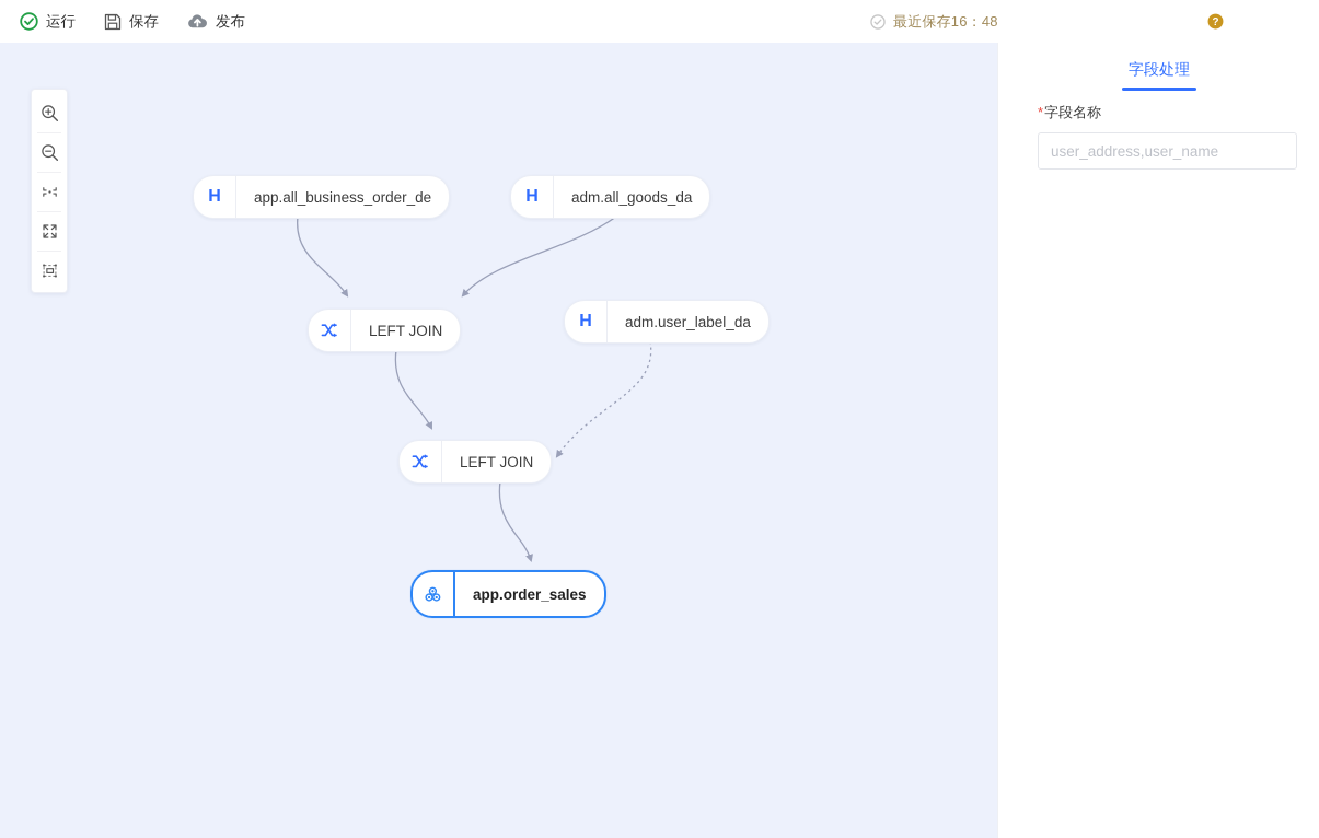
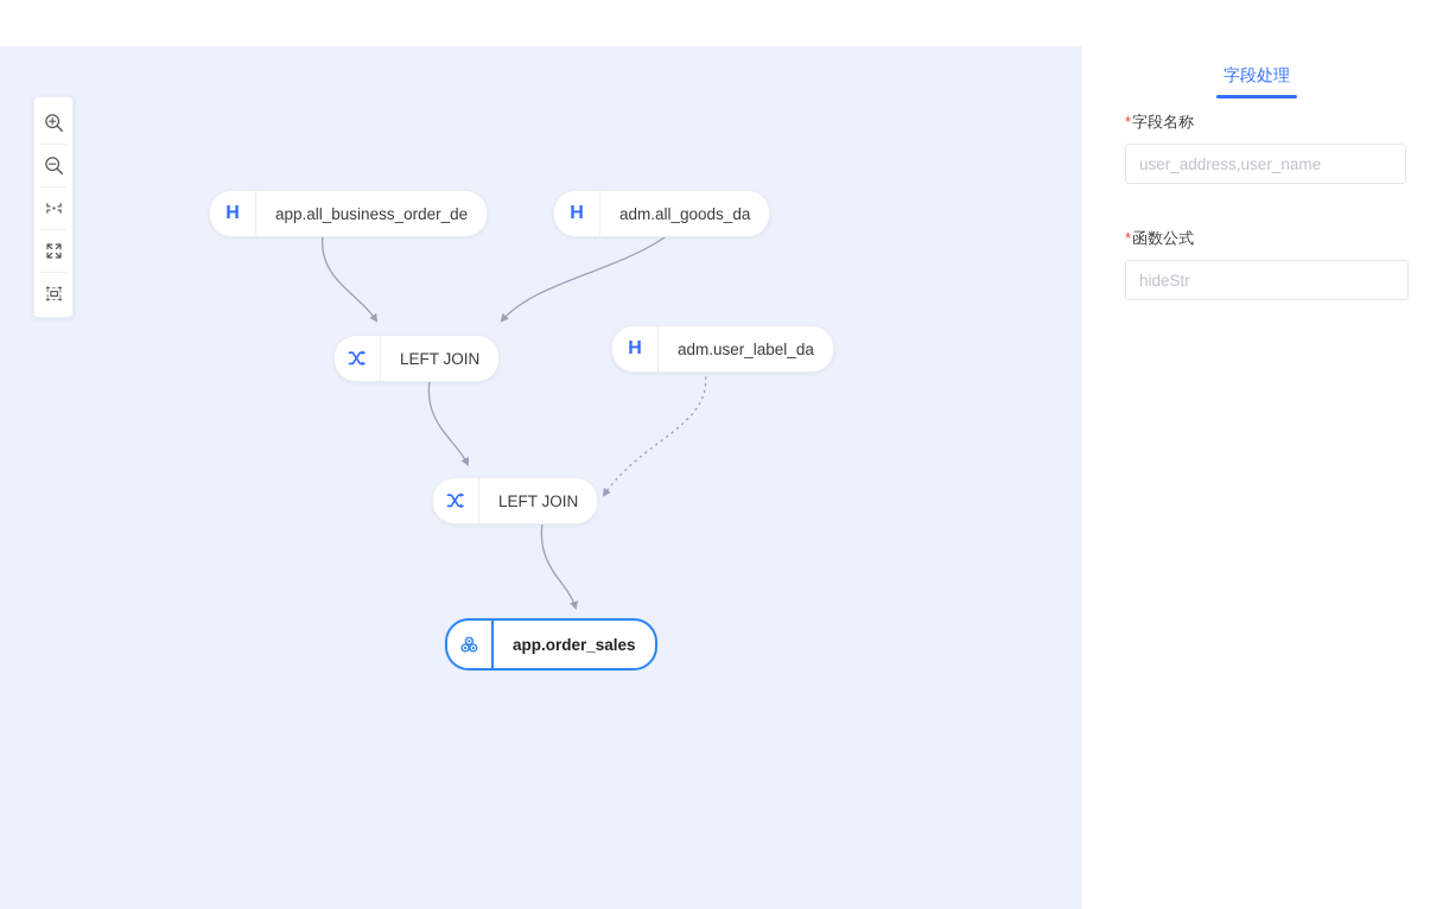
- 运行
- 保存
- 发布
- 最近保存16：48
- ?
  H
  app.all_business_order_de
  H
  adm.all_goods_da
  LEFT JOIN
  H
  adm.user_label_da
  LEFT JOIN
  app.order_sales
  字段处理
  *字段名称
  user_address,user_name
+ *函数公式
+ hideStr
